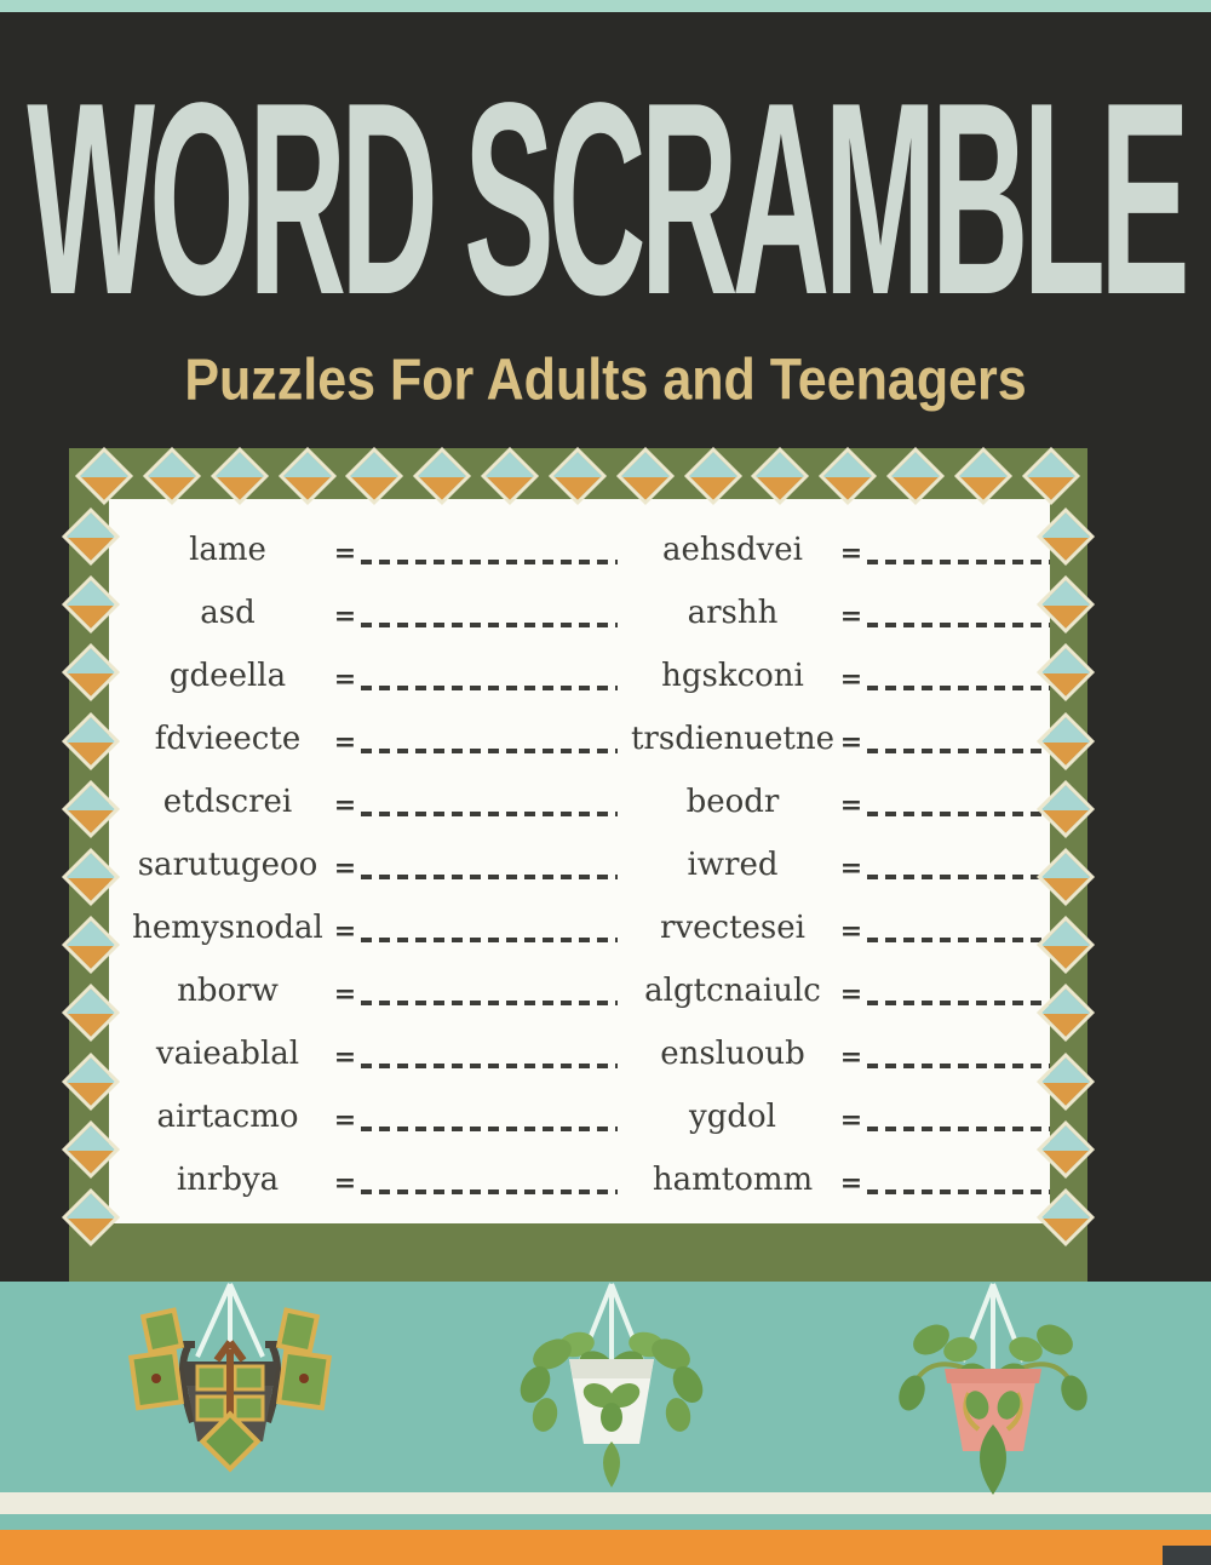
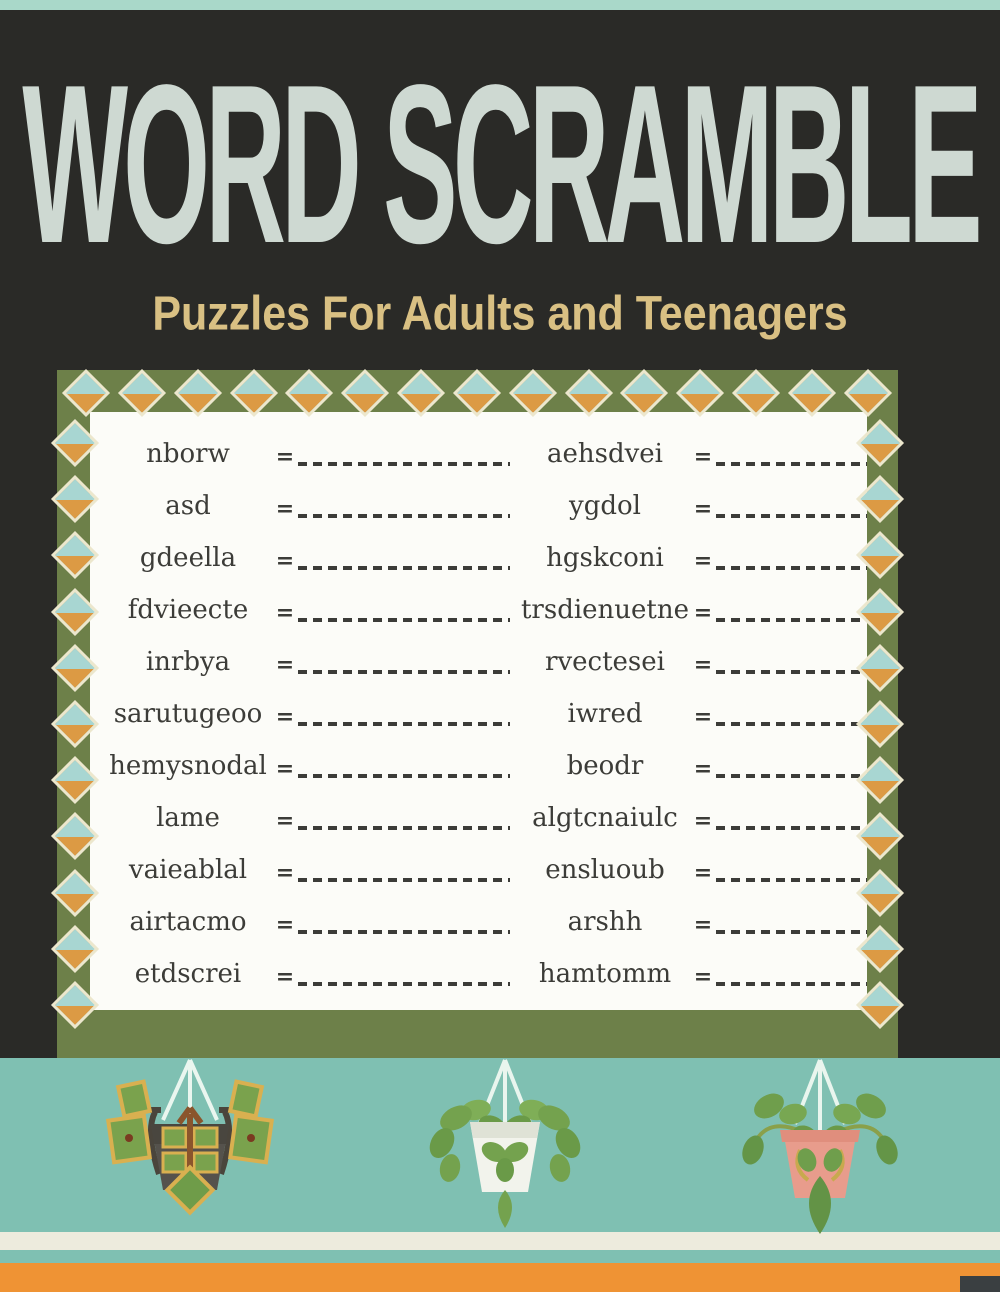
  WORD SCRAMBLE
  Puzzles For Adults and Teenagers
- lame
+ nborw
  =
  aehsdvei
  =
  asd
  =
- arshh
+ ygdol
  =
  gdeella
  =
  hgskconi
  =
  fdvieecte
  =
  trsdienuetne
  =
- etdscrei
+ inrbya
  =
- beodr
+ rvectesei
  =
  sarutugeoo
  =
  iwred
  =
  hemysnodal
  =
- rvectesei
+ beodr
  =
- nborw
+ lame
  =
  algtcnaiulc
  =
  vaieablal
  =
  ensluoub
  =
  airtacmo
  =
- ygdol
+ arshh
  =
- inrbya
+ etdscrei
  =
  hamtomm
  =
